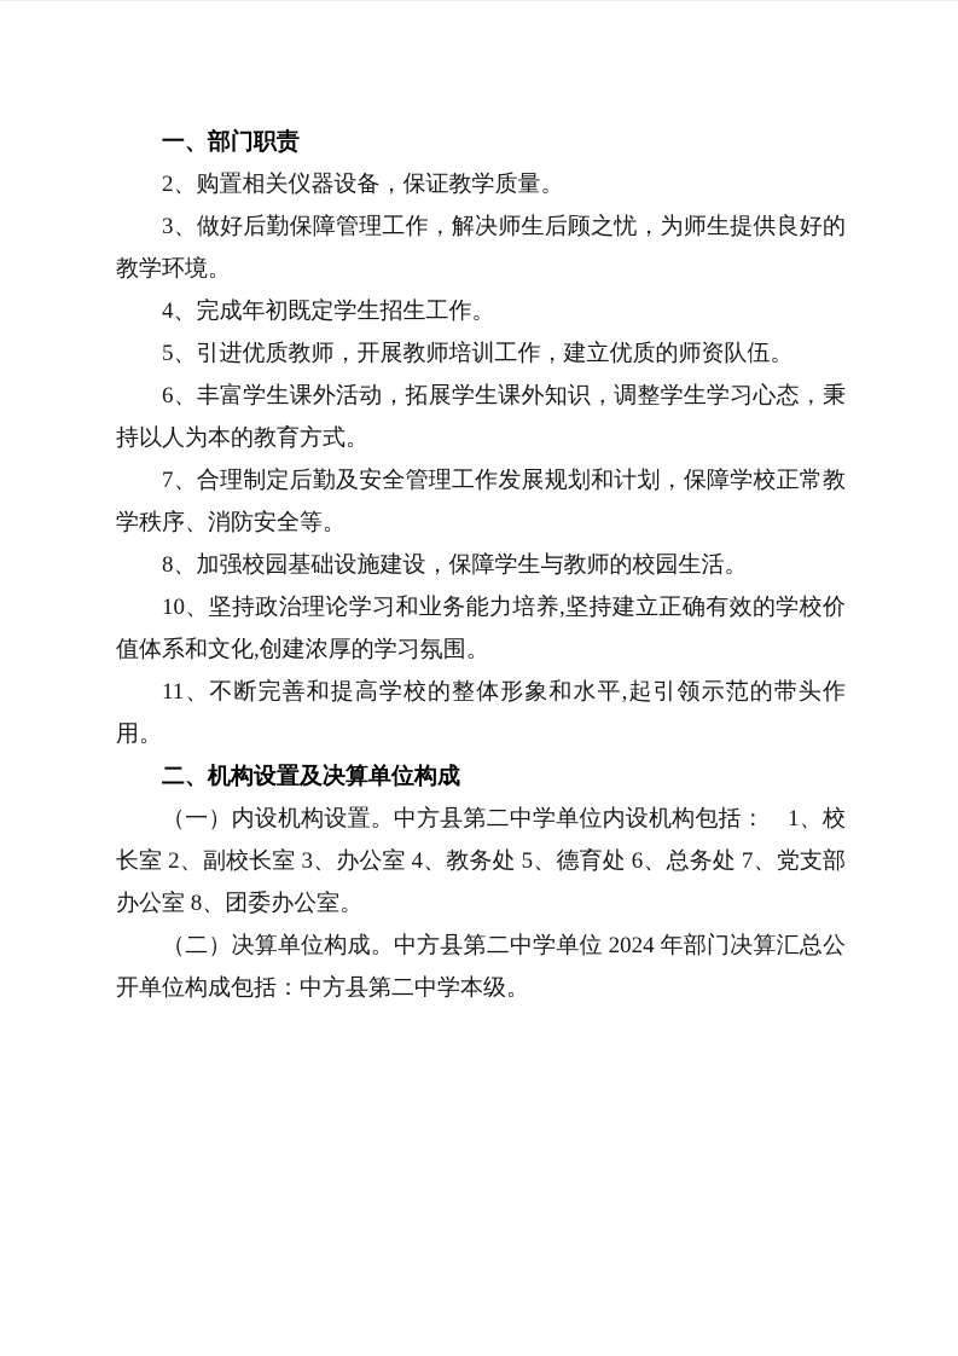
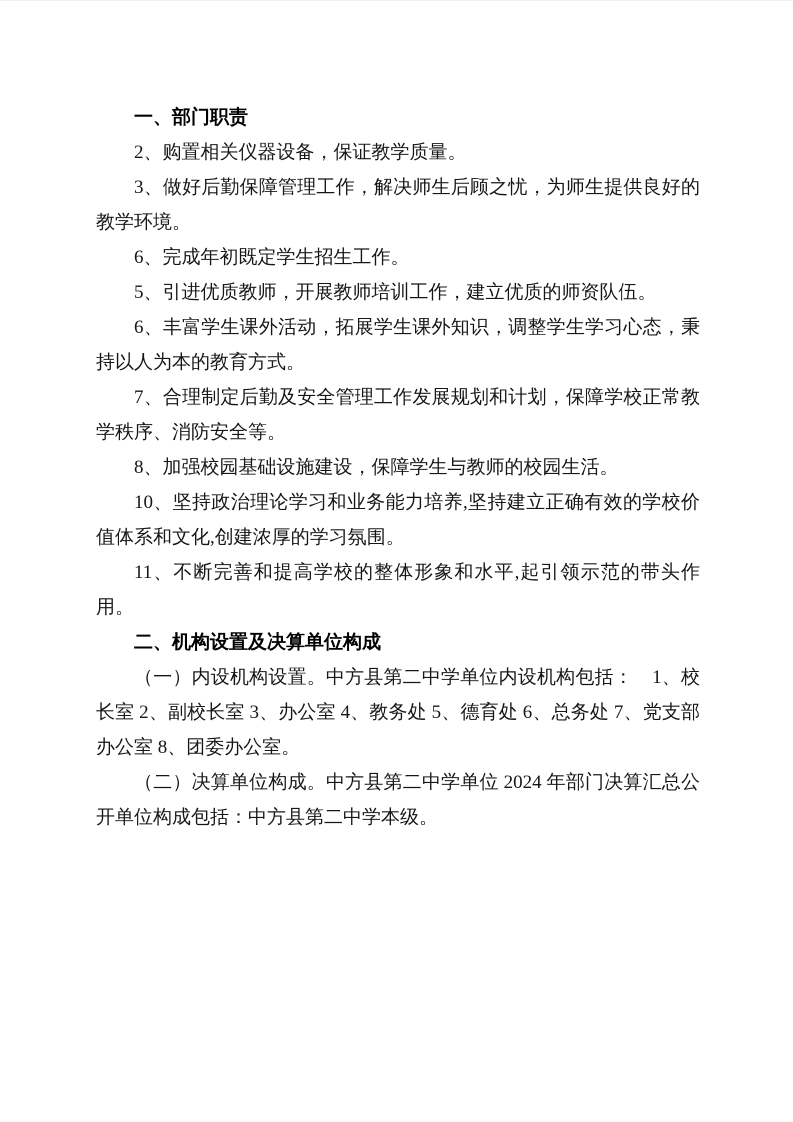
  一、部门职责
  2、购置相关仪器设备，保证教学质量。
  3、做好后勤保障管理工作，解决师生后顾之忧，为师生提供良好的教学环境。
- 4、完成年初既定学生招生工作。
+ 6、完成年初既定学生招生工作。
  5、引进优质教师，开展教师培训工作，建立优质的师资队伍。
  6、丰富学生课外活动，拓展学生课外知识，调整学生学习心态，秉持以人为本的教育方式。
  7、合理制定后勤及安全管理工作发展规划和计划，保障学校正常教学秩序、消防安全等。
  8、加强校园基础设施建设，保障学生与教师的校园生活。
  10、坚持政治理论学习和业务能力培养,坚持建立正确有效的学校价值体系和文化,创建浓厚的学习氛围。
  11、不断完善和提高学校的整体形象和水平,起引领示范的带头作用。
  二、机构设置及决算单位构成
  （一）内设机构设置。中方县第二中学单位内设机构包括： 1、校长室 2、副校长室 3、办公室 4、教务处 5、德育处 6、总务处 7、党支部办公室 8、团委办公室。
  （二）决算单位构成。中方县第二中学单位 2024 年部门决算汇总公开单位构成包括：中方县第二中学本级。
